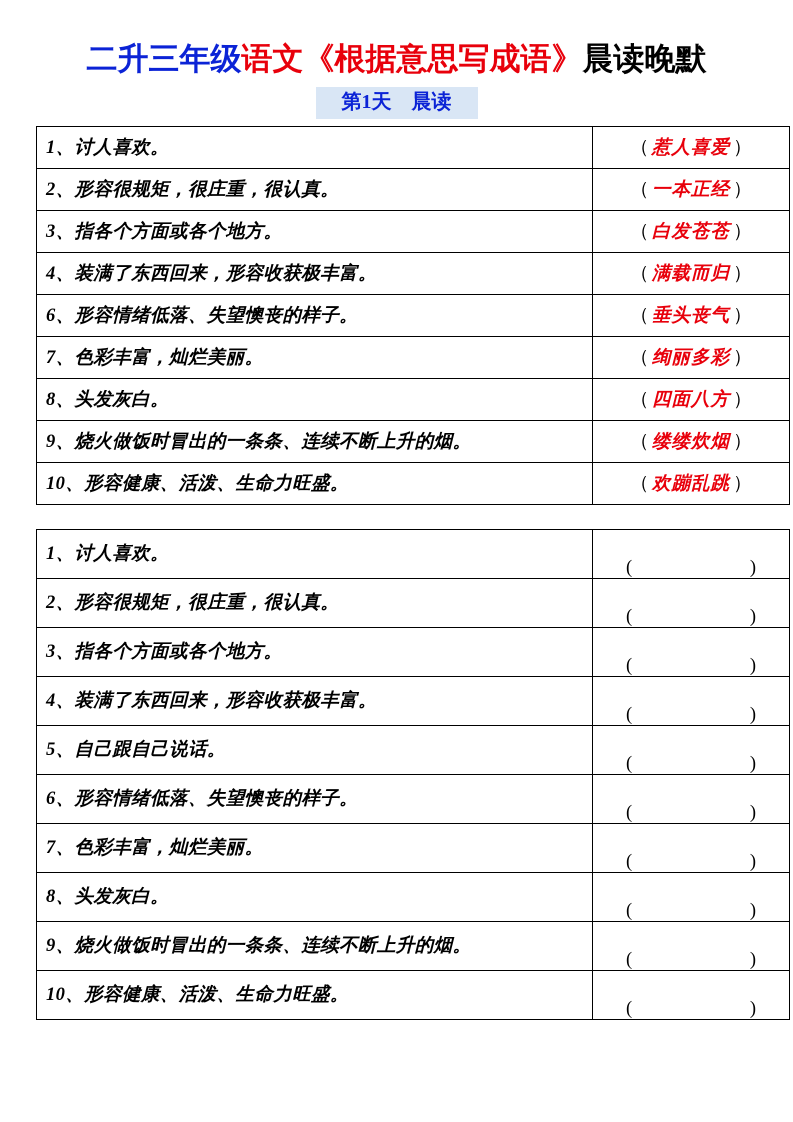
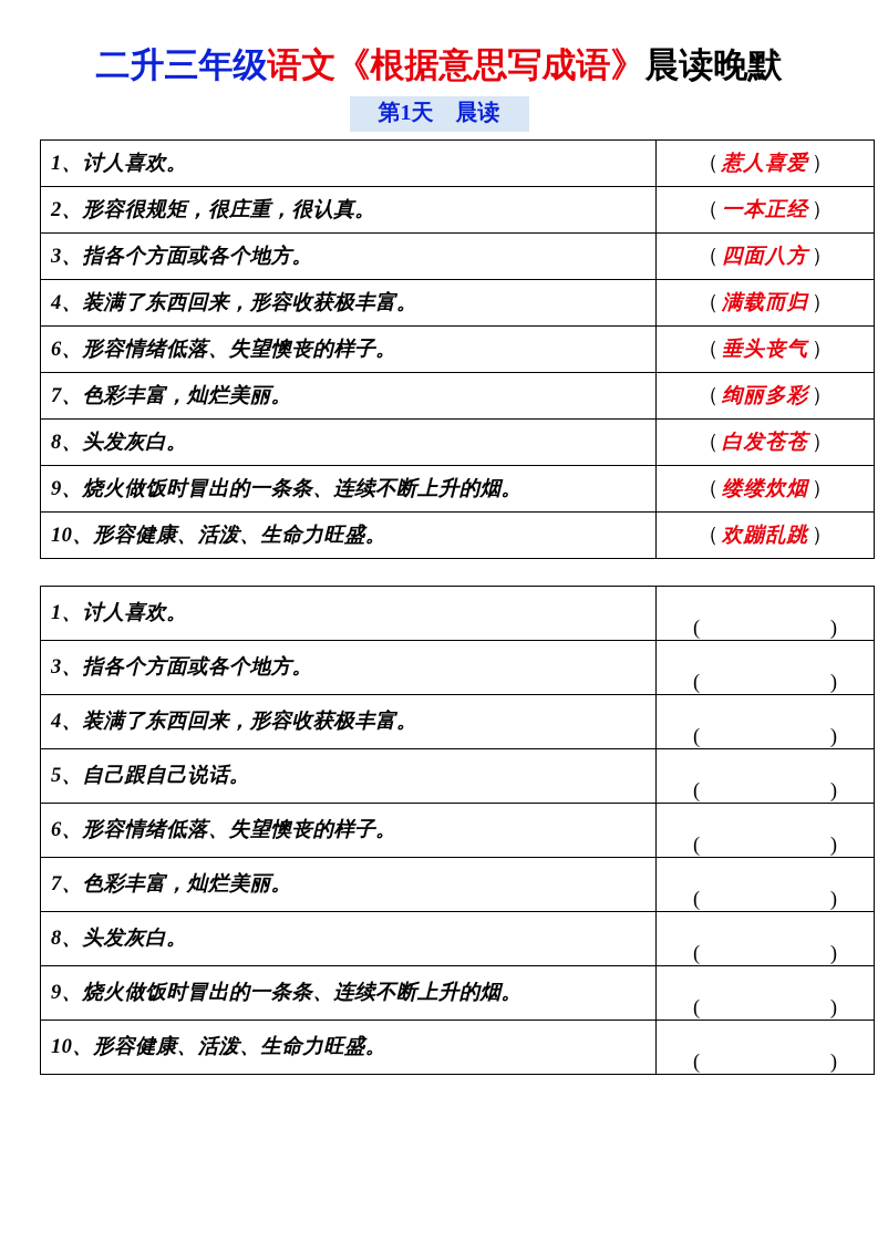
  二升三年级语文《根据意思写成语》晨读晚默
  第1天 晨读
  1、讨人喜欢。	（ 惹人喜爱 ）
  2、形容很规矩，很庄重，很认真。	（ 一本正经 ）
- 3、指各个方面或各个地方。	（ 白发苍苍 ）
+ 3、指各个方面或各个地方。	（ 四面八方 ）
  4、装满了东西回来，形容收获极丰富。	（ 满载而归 ）
  6、形容情绪低落、失望懊丧的样子。	（ 垂头丧气 ）
  7、色彩丰富，灿烂美丽。	（ 绚丽多彩 ）
- 8、头发灰白。	（ 四面八方 ）
+ 8、头发灰白。	（ 白发苍苍 ）
  9、烧火做饭时冒出的一条条、连续不断上升的烟。	（ 缕缕炊烟 ）
  10、形容健康、活泼、生命力旺盛。	（ 欢蹦乱跳 ）
  1、讨人喜欢。	( )
- 2、形容很规矩，很庄重，很认真。	( )
  3、指各个方面或各个地方。	( )
  4、装满了东西回来，形容收获极丰富。	( )
  5、自己跟自己说话。	( )
  6、形容情绪低落、失望懊丧的样子。	( )
  7、色彩丰富，灿烂美丽。	( )
  8、头发灰白。	( )
  9、烧火做饭时冒出的一条条、连续不断上升的烟。	( )
  10、形容健康、活泼、生命力旺盛。	( )
